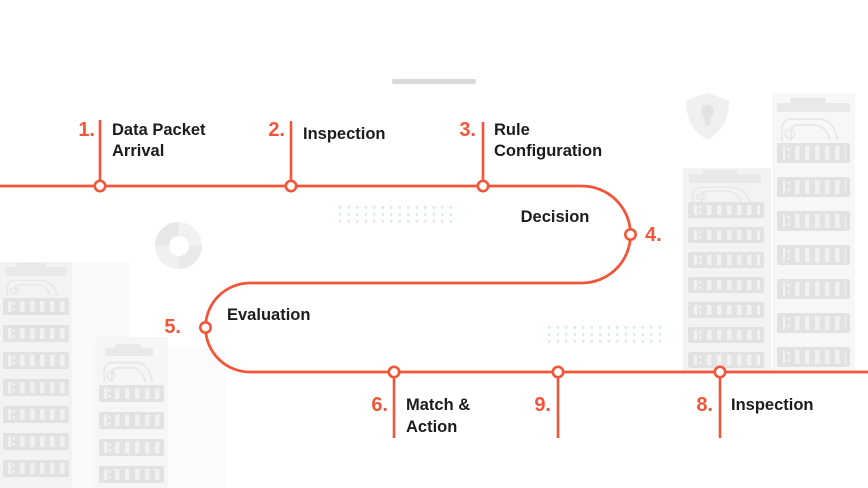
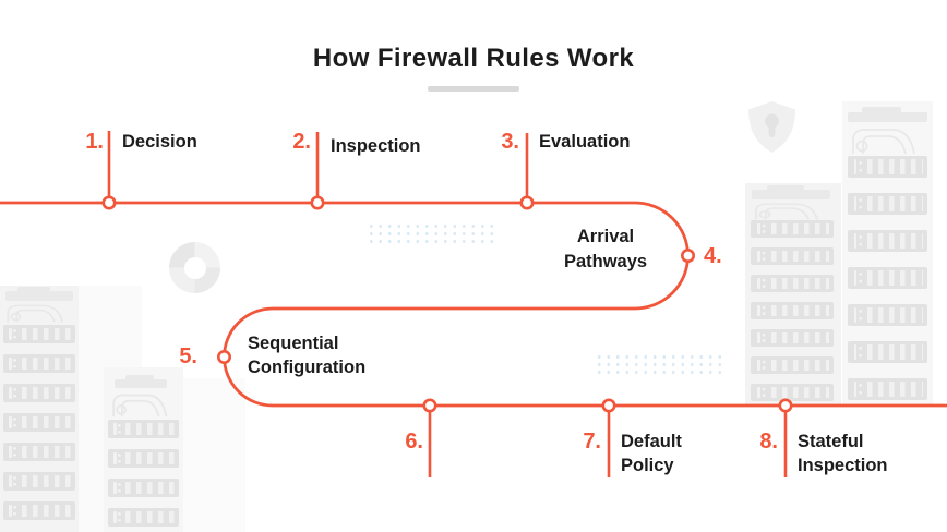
+ How Firewall Rules Work
  1.
- Data Packet
- Arrival
+ Decision
  2.
  Inspection
  3.
- Rule
- Configuration
+ Evaluation
  4.
- Decision
+ Arrival
+ Pathways
  5.
+ Sequential
- Evaluation
+ Configuration
  6.
- Match &
- Action
- 9.
+ 7.
+ Default
+ Policy
  8.
+ Stateful
  Inspection
